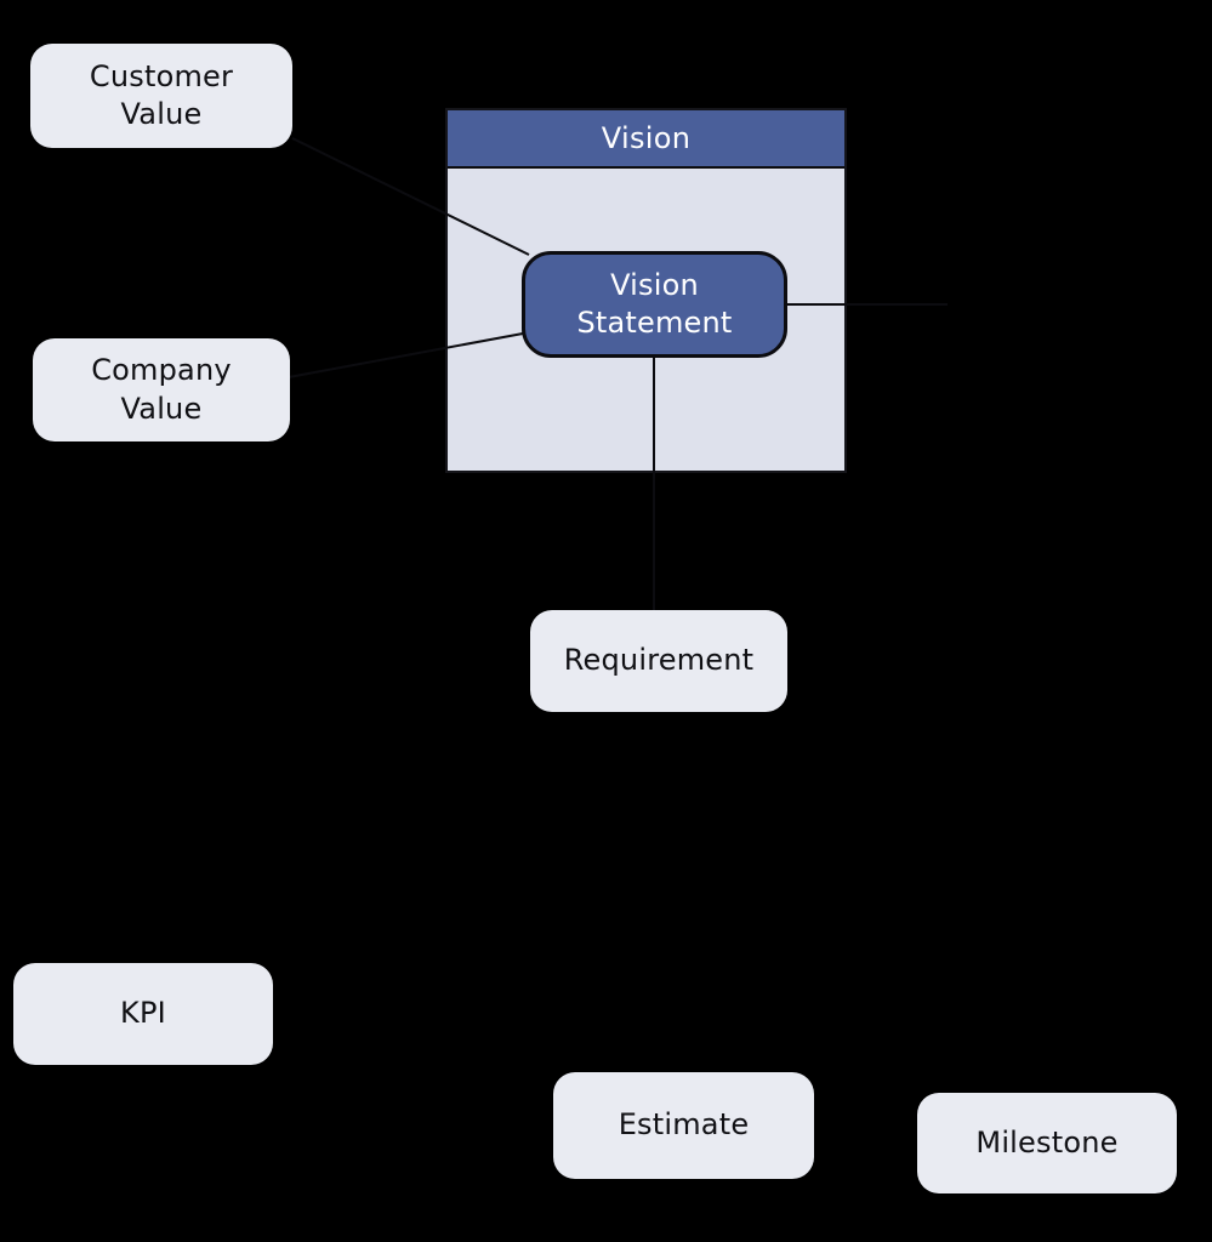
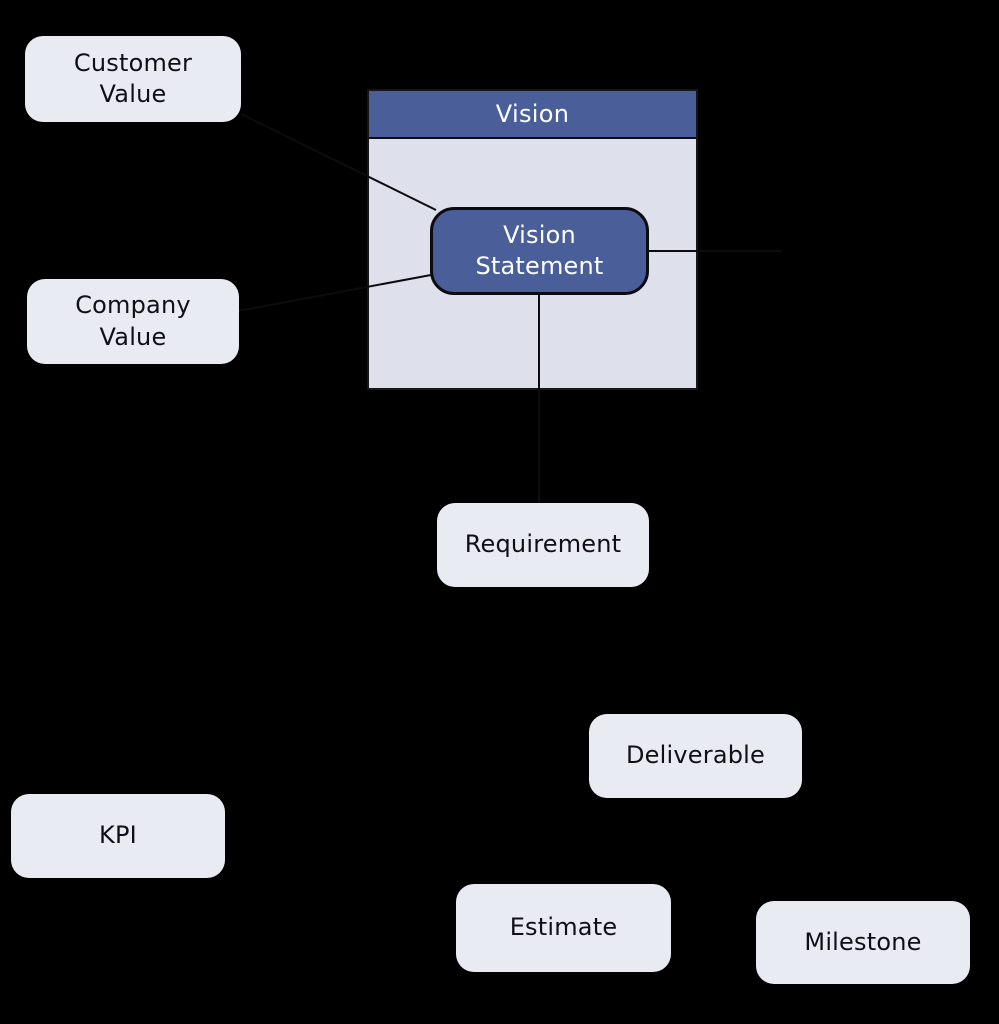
  Vision
  Vision
  Statement
  Customer
  Value
  Company
  Value
  Requirement
+ Deliverable
  KPI
  Estimate
  Milestone
